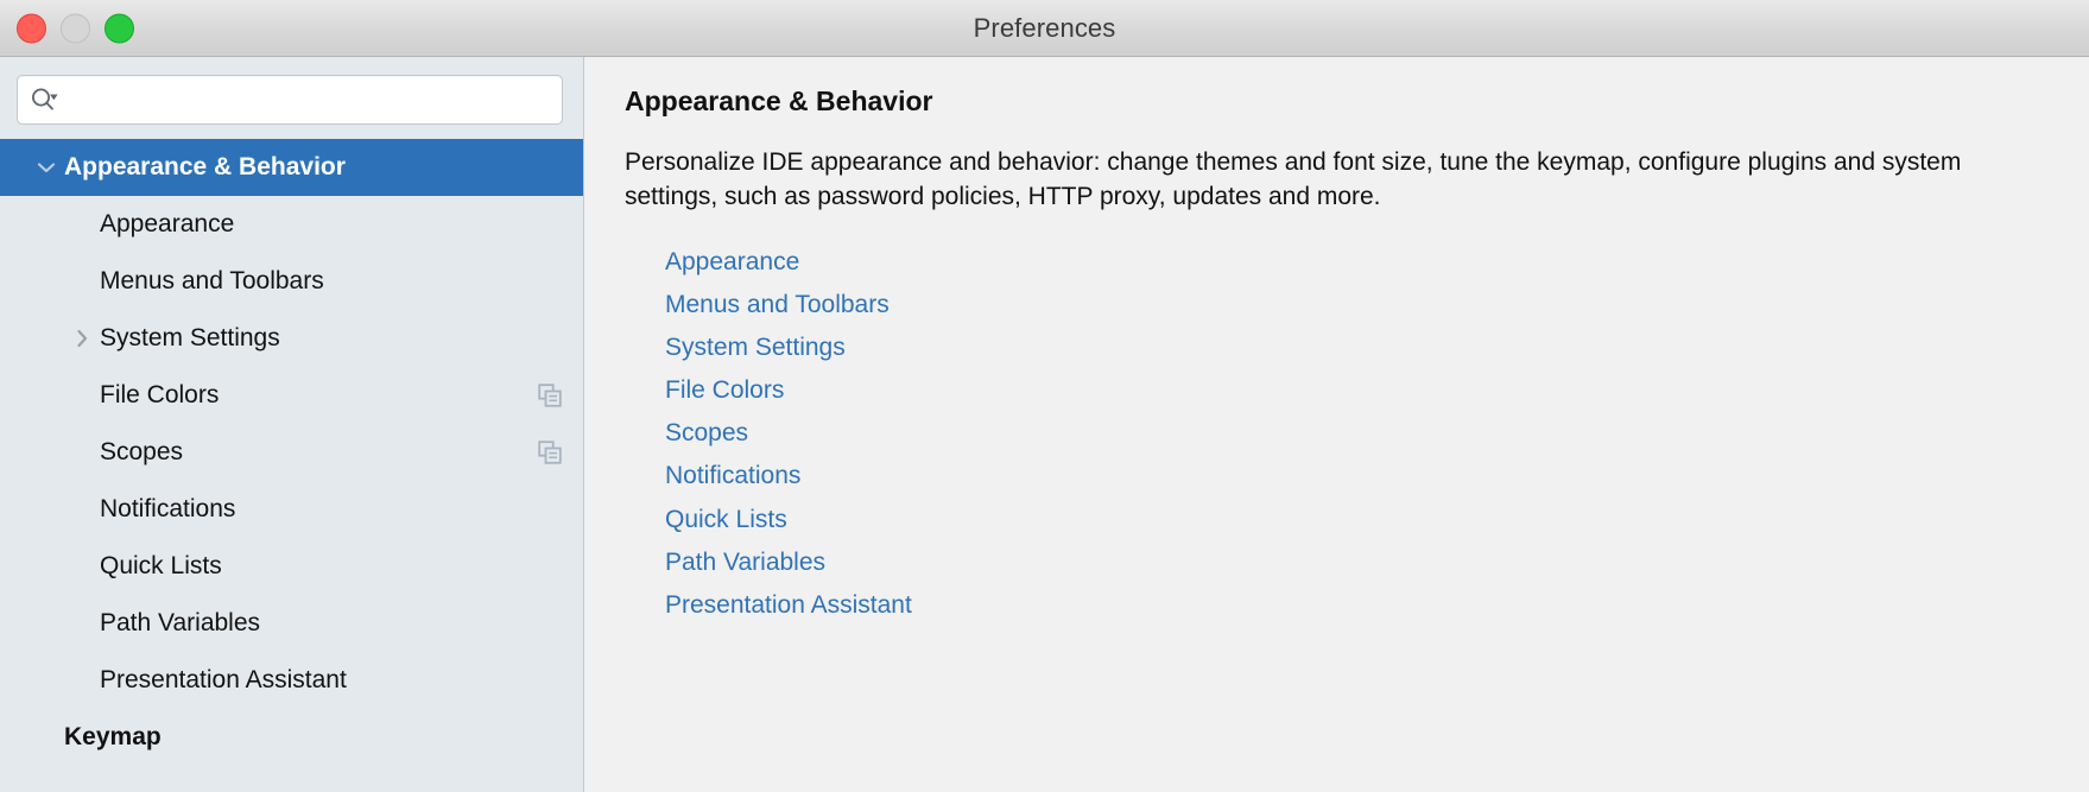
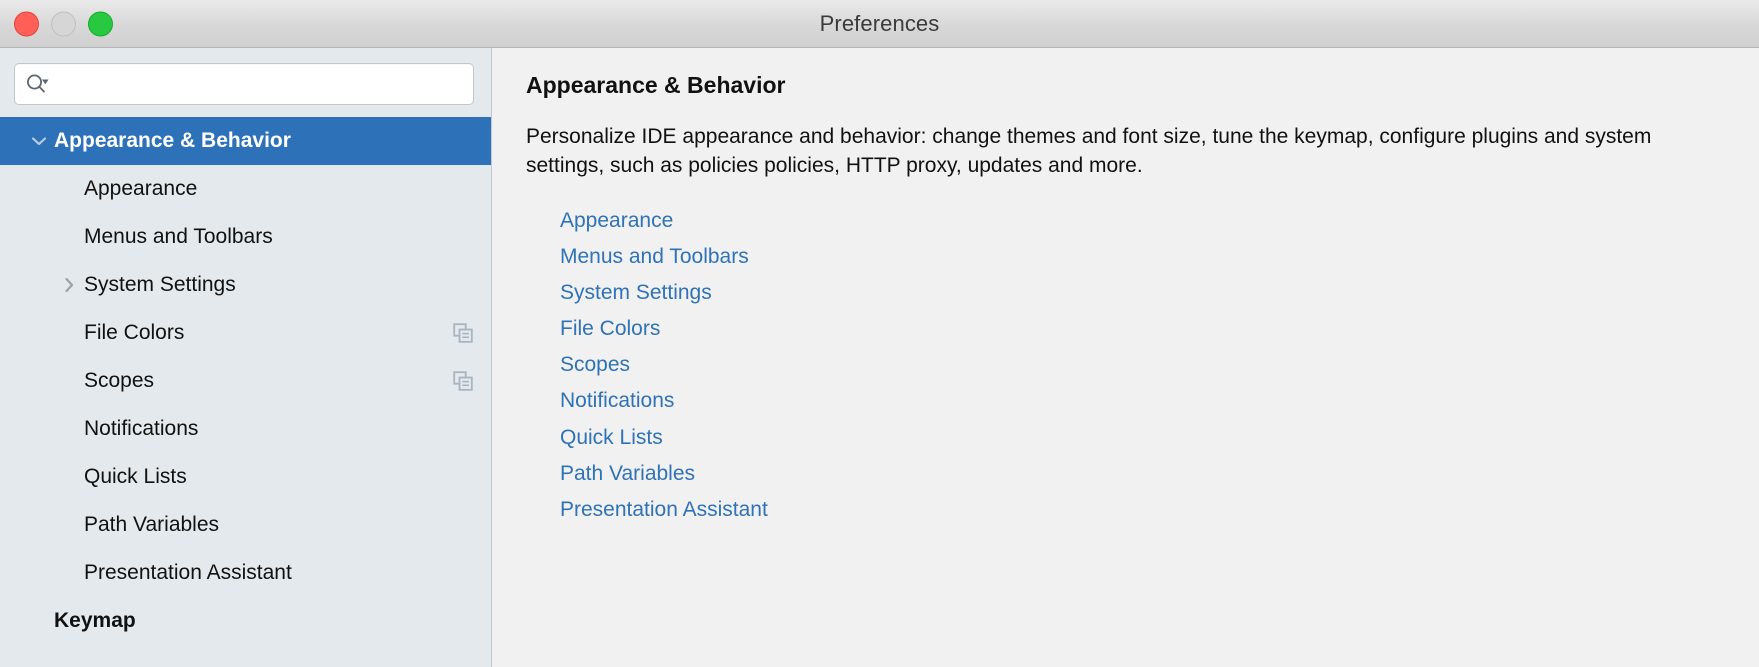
  Preferences
  Appearance & Behavior
  Appearance
  Menus and Toolbars
  System Settings
  File Colors
  Scopes
  Notifications
  Quick Lists
  Path Variables
  Presentation Assistant
  Keymap
  Appearance & Behavior
- Personalize IDE appearance and behavior: change themes and font size, tune the keymap, configure plugins and system settings, such as password policies, HTTP proxy, updates and more.
+ Personalize IDE appearance and behavior: change themes and font size, tune the keymap, configure plugins and system settings, such as policies policies, HTTP proxy, updates and more.
  Appearance
  Menus and Toolbars
  System Settings
  File Colors
  Scopes
  Notifications
  Quick Lists
  Path Variables
  Presentation Assistant
